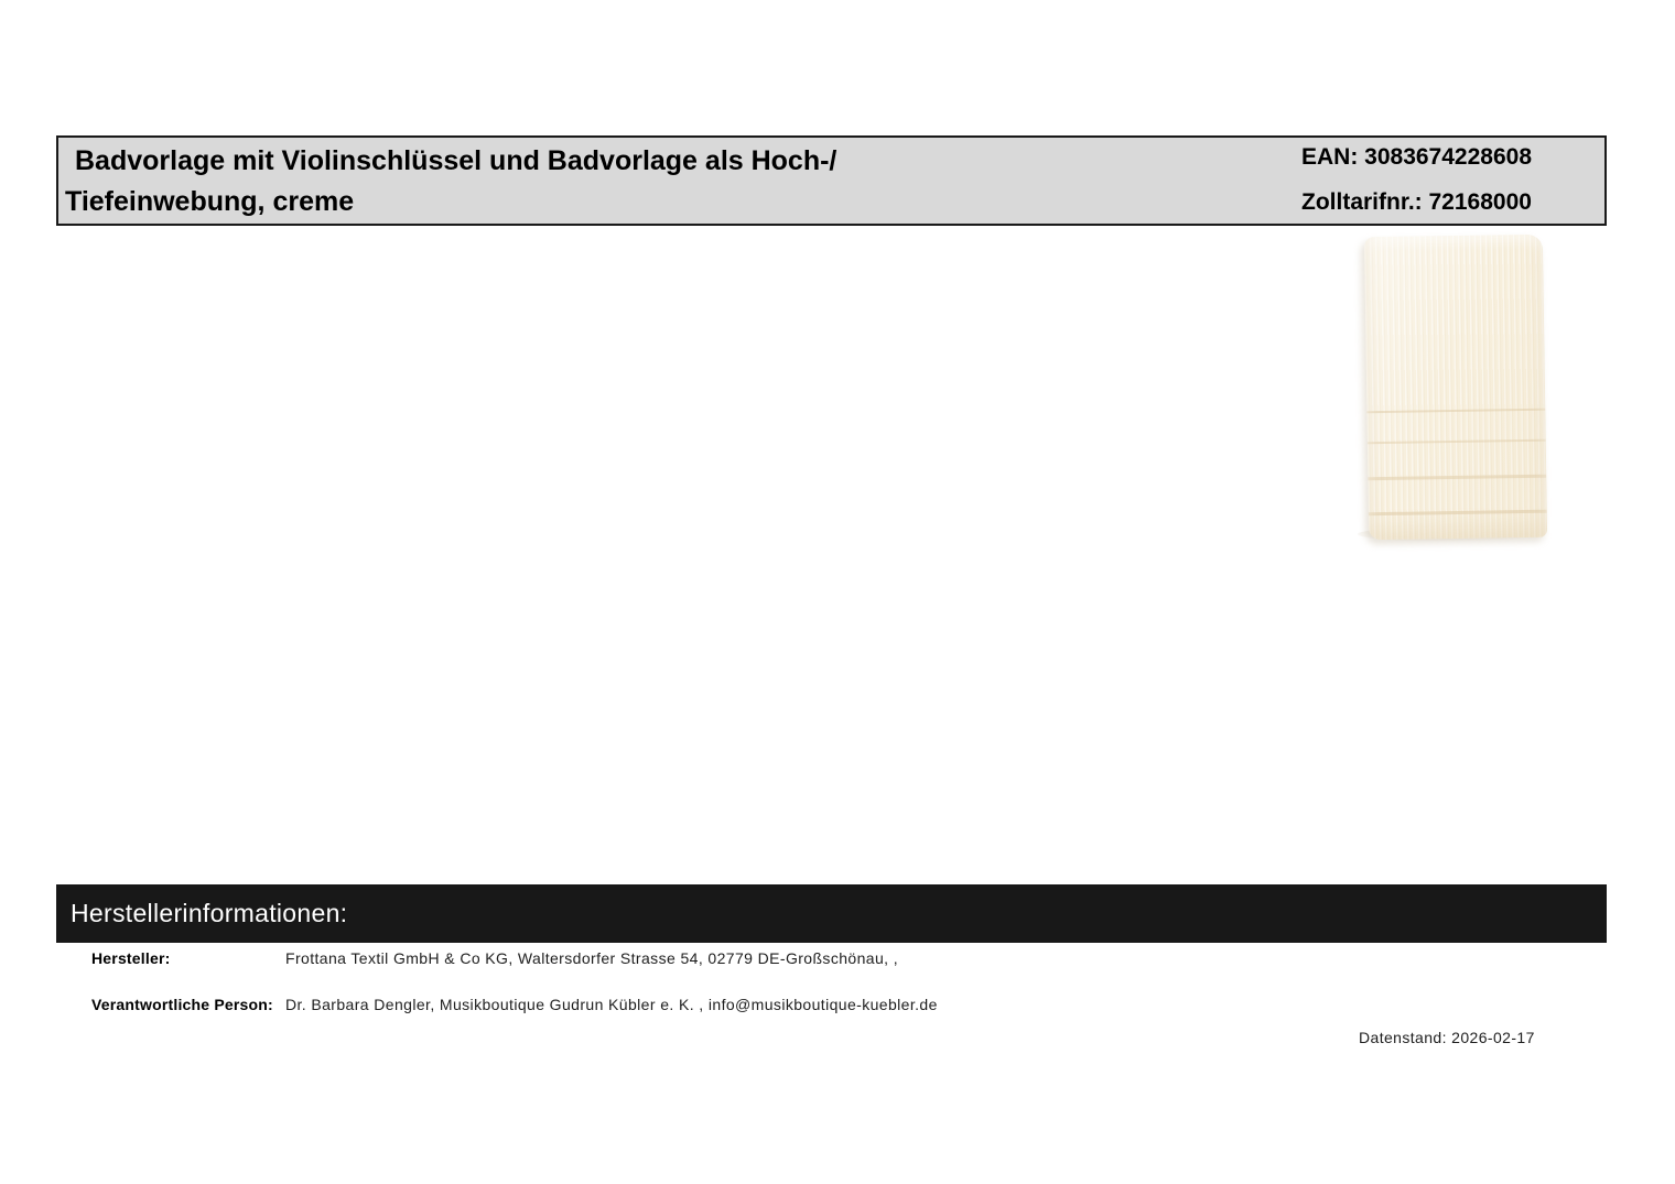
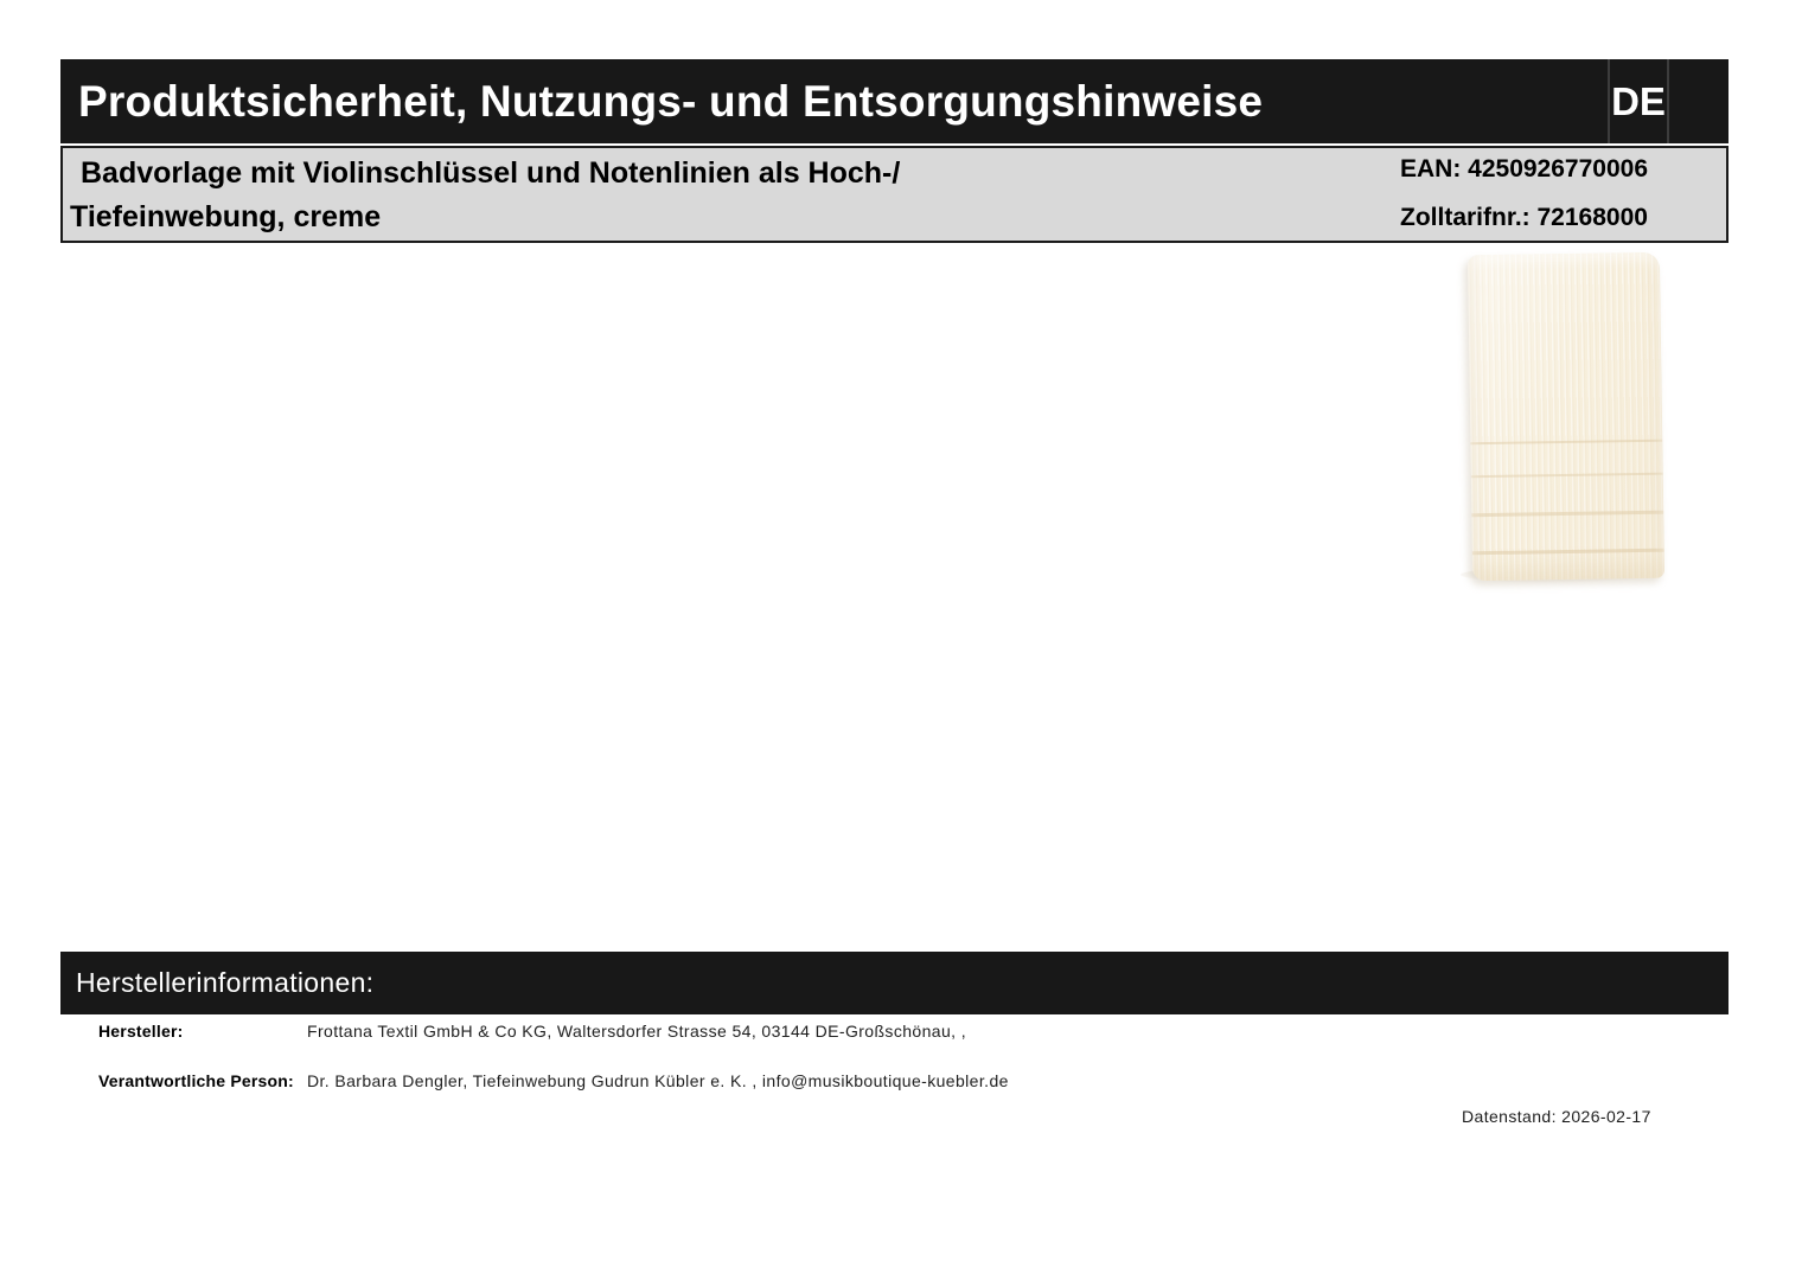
+ Produktsicherheit, Nutzungs- und Entsorgungshinweise
+ DE
- Badvorlage mit Violinschlüssel und Badvorlage als Hoch-/
+ Badvorlage mit Violinschlüssel und Notenlinien als Hoch-/
  Tiefeinwebung, creme
- EAN: 3083674228608
+ EAN: 4250926770006
  Zolltarifnr.: 72168000
  Herstellerinformationen:
  Hersteller:
- Frottana Textil GmbH & Co KG, Waltersdorfer Strasse 54, 02779 DE-Großschönau, ,
+ Frottana Textil GmbH & Co KG, Waltersdorfer Strasse 54, 03144 DE-Großschönau, ,
  Verantwortliche Person:
- Dr. Barbara Dengler, Musikboutique Gudrun Kübler e. K. , info@musikboutique-kuebler.de
+ Dr. Barbara Dengler, Tiefeinwebung Gudrun Kübler e. K. , info@musikboutique-kuebler.de
  Datenstand: 2026-02-17
